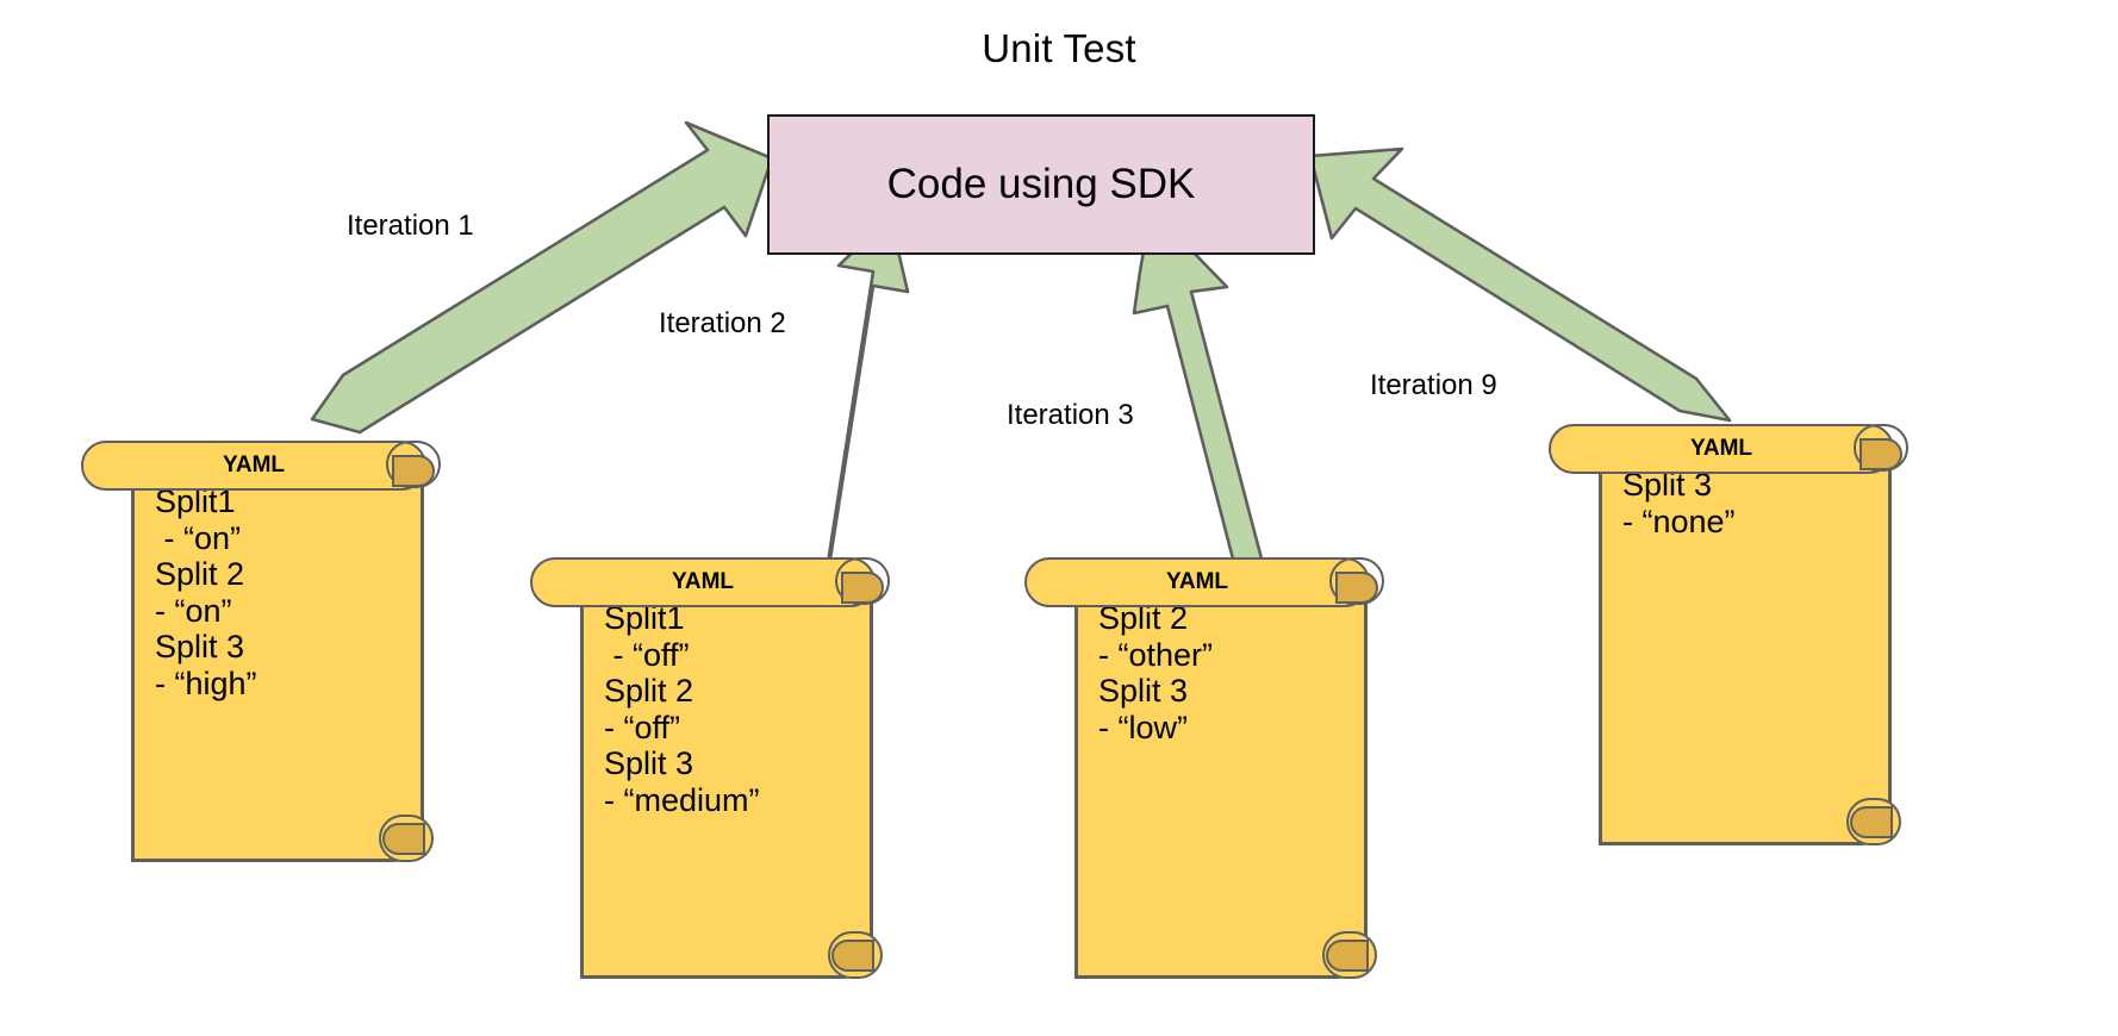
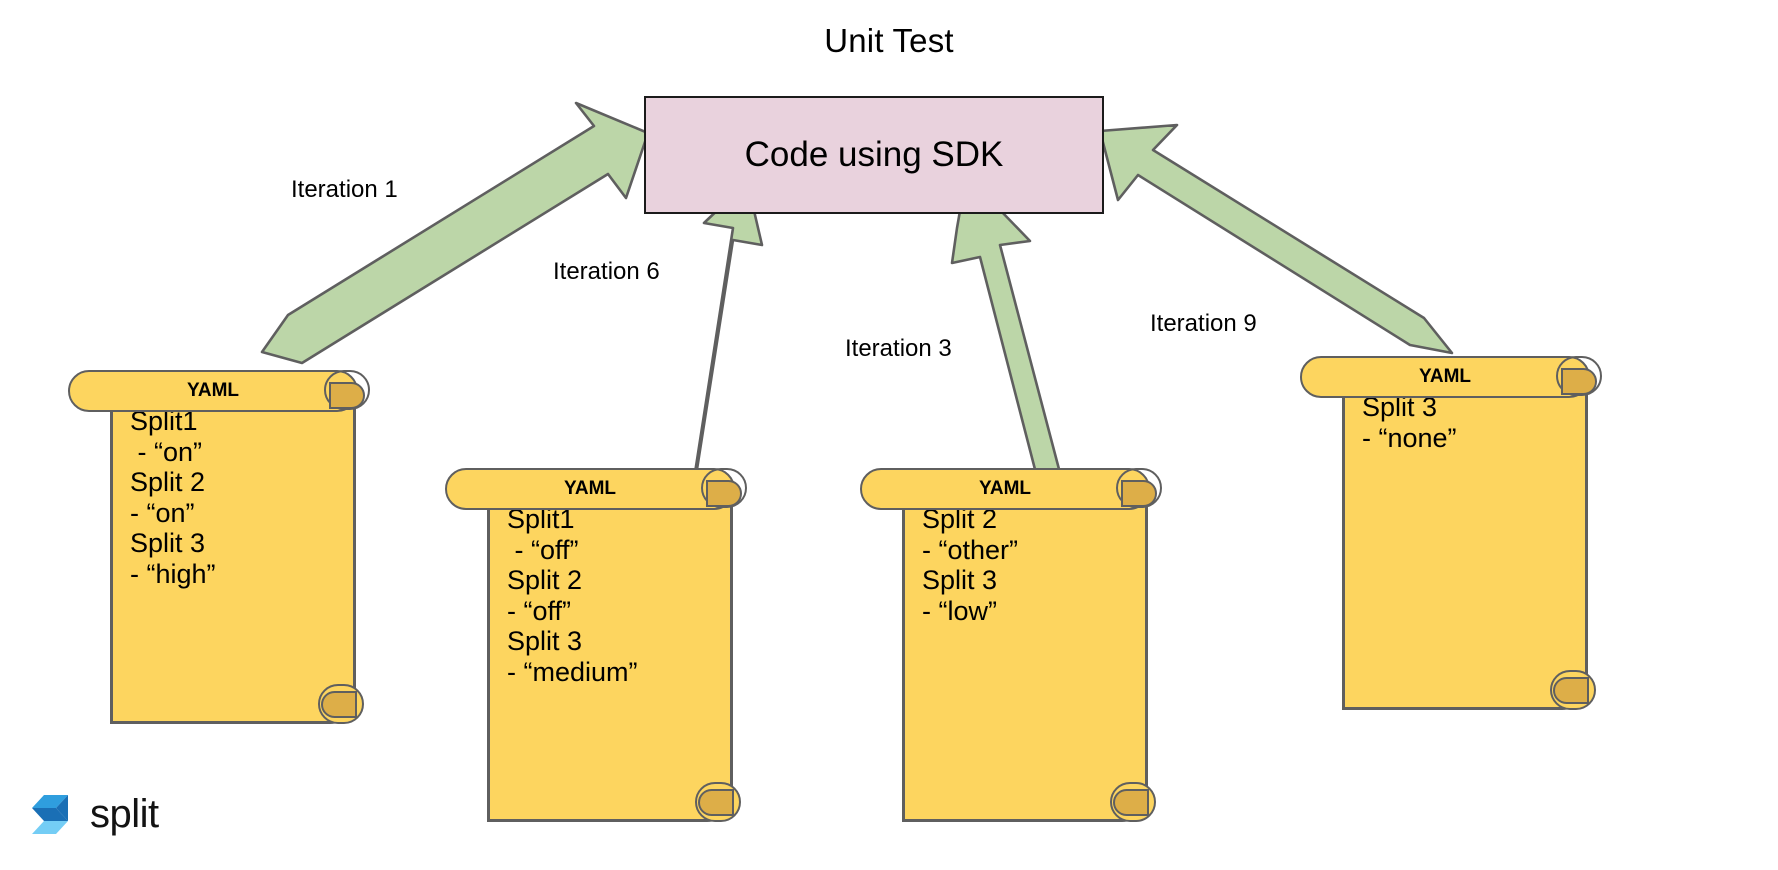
  Unit Test
  Code using SDK
  Iteration 1
- Iteration 2
+ Iteration 6
  Iteration 3
  Iteration 9
  YAML
  Split1
  - “on”
  Split 2
  - “on”
  Split 3
  - “high”
  YAML
  Split1
  - “off”
  Split 2
  - “off”
  Split 3
  - “medium”
  YAML
  Split 2
  - “other”
  Split 3
  - “low”
  YAML
  Split 3
  - “none”
+ split
